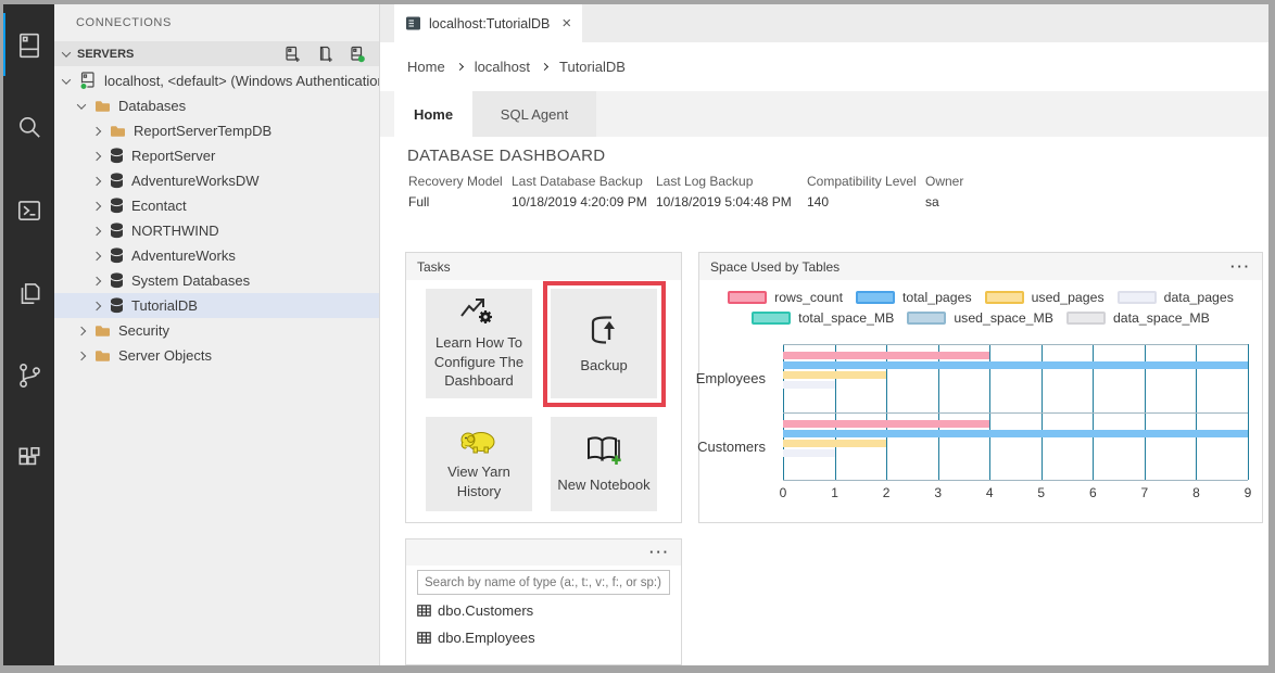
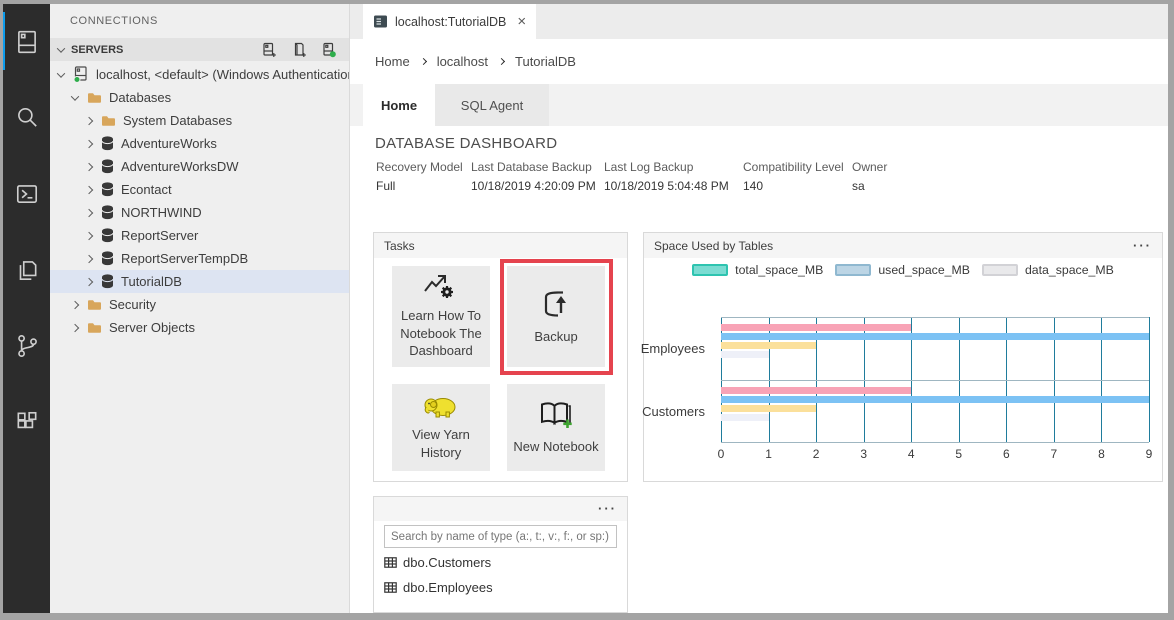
  CONNECTIONS
  SERVERS
  localhost, <default> (Windows Authenticatio
  Databases
- ReportServerTempDB
+ System Databases
- ReportServer
+ AdventureWorks
  AdventureWorksDW
  Econtact
  NORTHWIND
- AdventureWorks
+ ReportServer
- System Databases
+ ReportServerTempDB
  TutorialDB
  Security
  Server Objects
  localhost:TutorialDB
  ×
  Home
  localhost
  TutorialDB
  Home
  SQL Agent
  DATABASE DASHBOARD
  Recovery Model
  Full
  Last Database Backup
  10/18/2019 4:20:09 PM
  Last Log Backup
  10/18/2019 5:04:48 PM
  Compatibility Level
  140
  Owner
  sa
  Tasks
- Learn How To Configure The Dashboard
+ Learn How To Notebook The Dashboard
  Backup
  View Yarn History
  New Notebook
  Space Used by Tables
  ···
- rows_count
- total_pages
- used_pages
- data_pages
  total_space_MB
  used_space_MB
  data_space_MB
  Employees
  Customers
  0
  1
  2
  3
  4
  5
  6
  7
  8
  9
  ···
  Search by name of type (a:, t:, v:, f:, or sp:)
  dbo.Customers
  dbo.Employees
